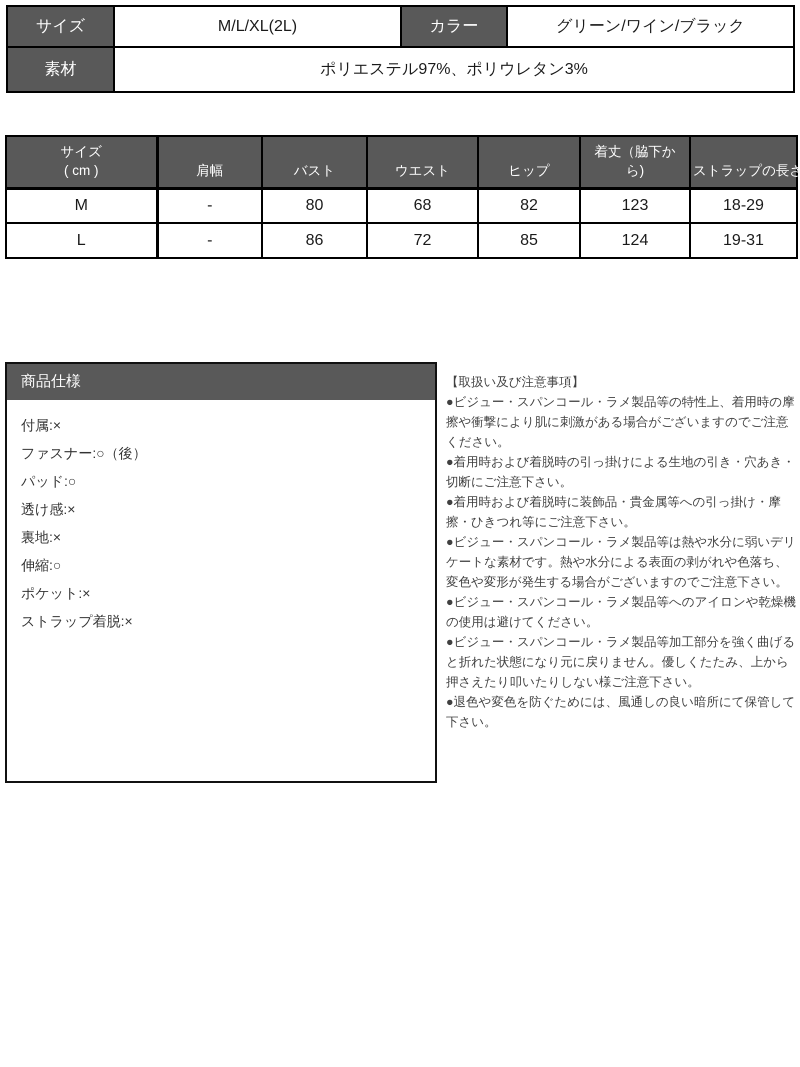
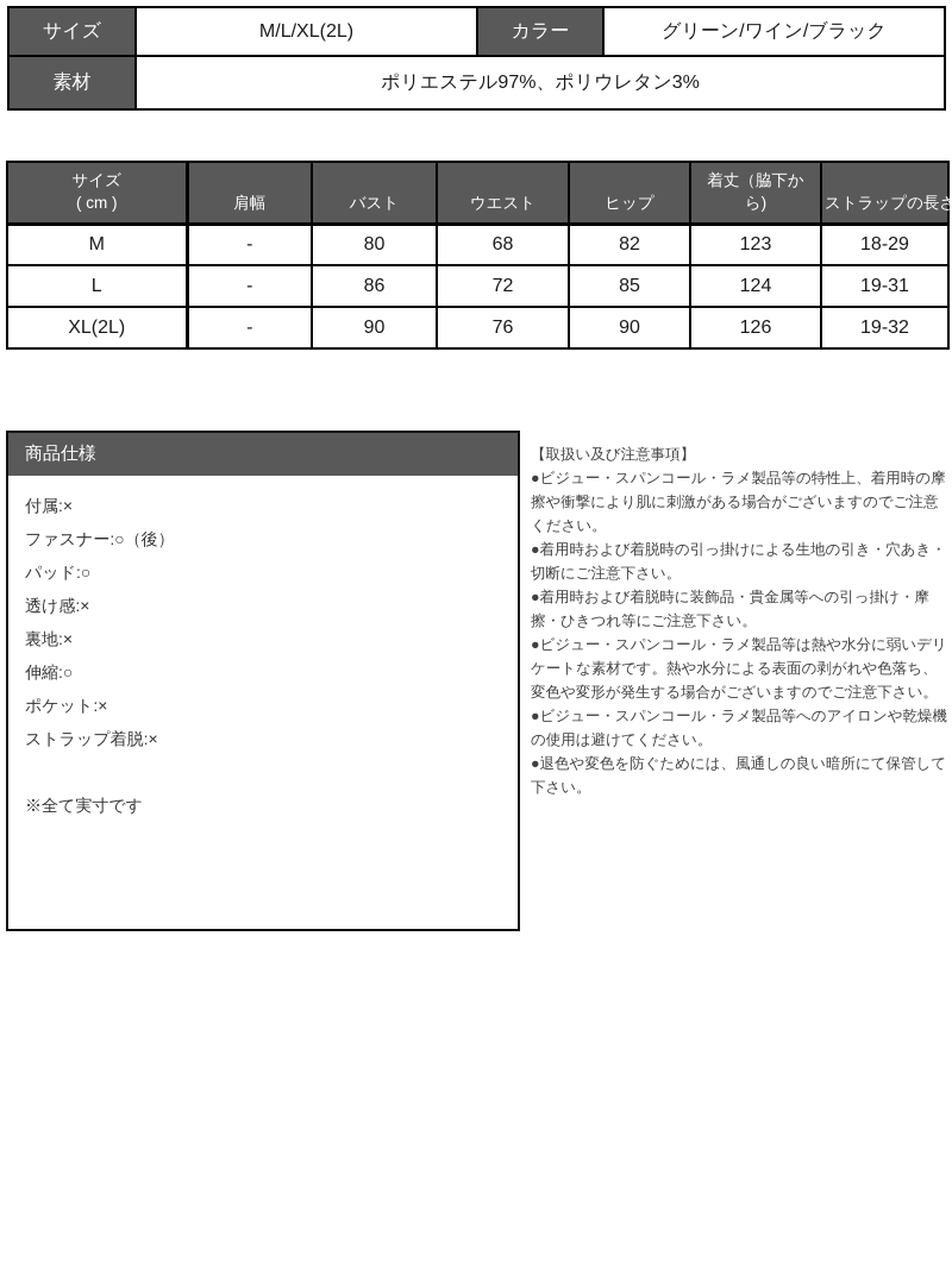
  サイズ	M/L/XL(2L)	カラー	グリーン/ワイン/ブラック
  素材	ポリエステル97%、ポリウレタン3%
  サイズ ( cm )	肩幅	バスト	ウエスト	ヒップ	着丈（脇下か ら)	ストラップの長さ
  M	-	80	68	82	123	18-29
  L	-	86	72	85	124	19-31
+ XL(2L)	-	90	76	90	126	19-32
  商品仕様
  付属:×
  ファスナー:○（後）
  パッド:○
  透け感:×
  裏地:×
  伸縮:○
  ポケット:×
  ストラップ着脱:×
+ ※全て実寸です
  【取扱い及び注意事項】
  ●ビジュー・スパンコール・ラメ製品等の特性上、着用時の摩擦や衝撃により肌に刺激がある場合がございますのでご注意ください。
  ●着用時および着脱時の引っ掛けによる生地の引き・穴あき・切断にご注意下さい。
  ●着用時および着脱時に装飾品・貴金属等への引っ掛け・摩擦・ひきつれ等にご注意下さい。
  ●ビジュー・スパンコール・ラメ製品等は熱や水分に弱いデリケートな素材です。熱や水分による表面の剥がれや色落ち、変色や変形が発生する場合がございますのでご注意下さい。
  ●ビジュー・スパンコール・ラメ製品等へのアイロンや乾燥機の使用は避けてください。
- ●ビジュー・スパンコール・ラメ製品等加工部分を強く曲げると折れた状態になり元に戻りません。優しくたたみ、上から押さえたり叩いたりしない様ご注意下さい。
  ●退色や変色を防ぐためには、風通しの良い暗所にて保管して下さい。
